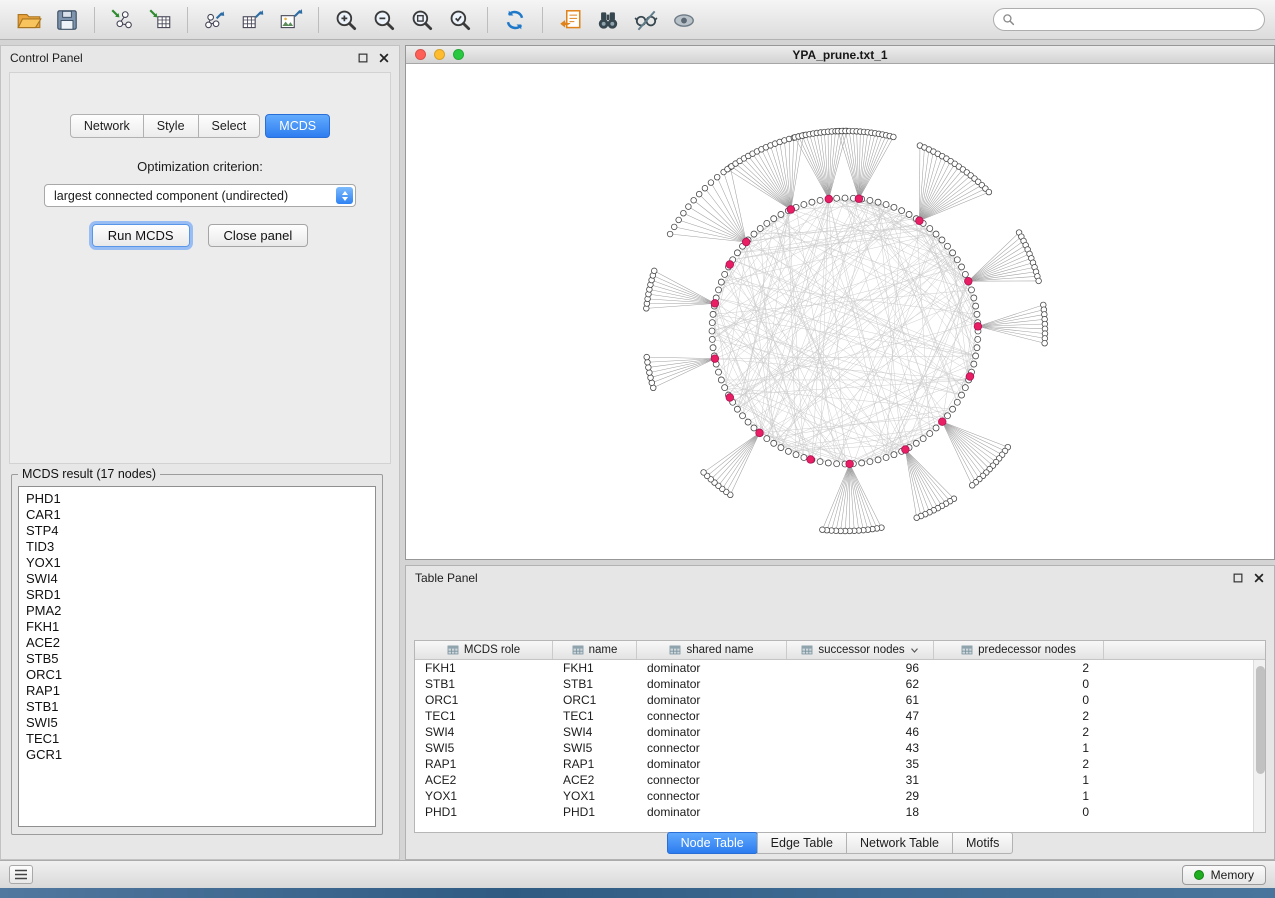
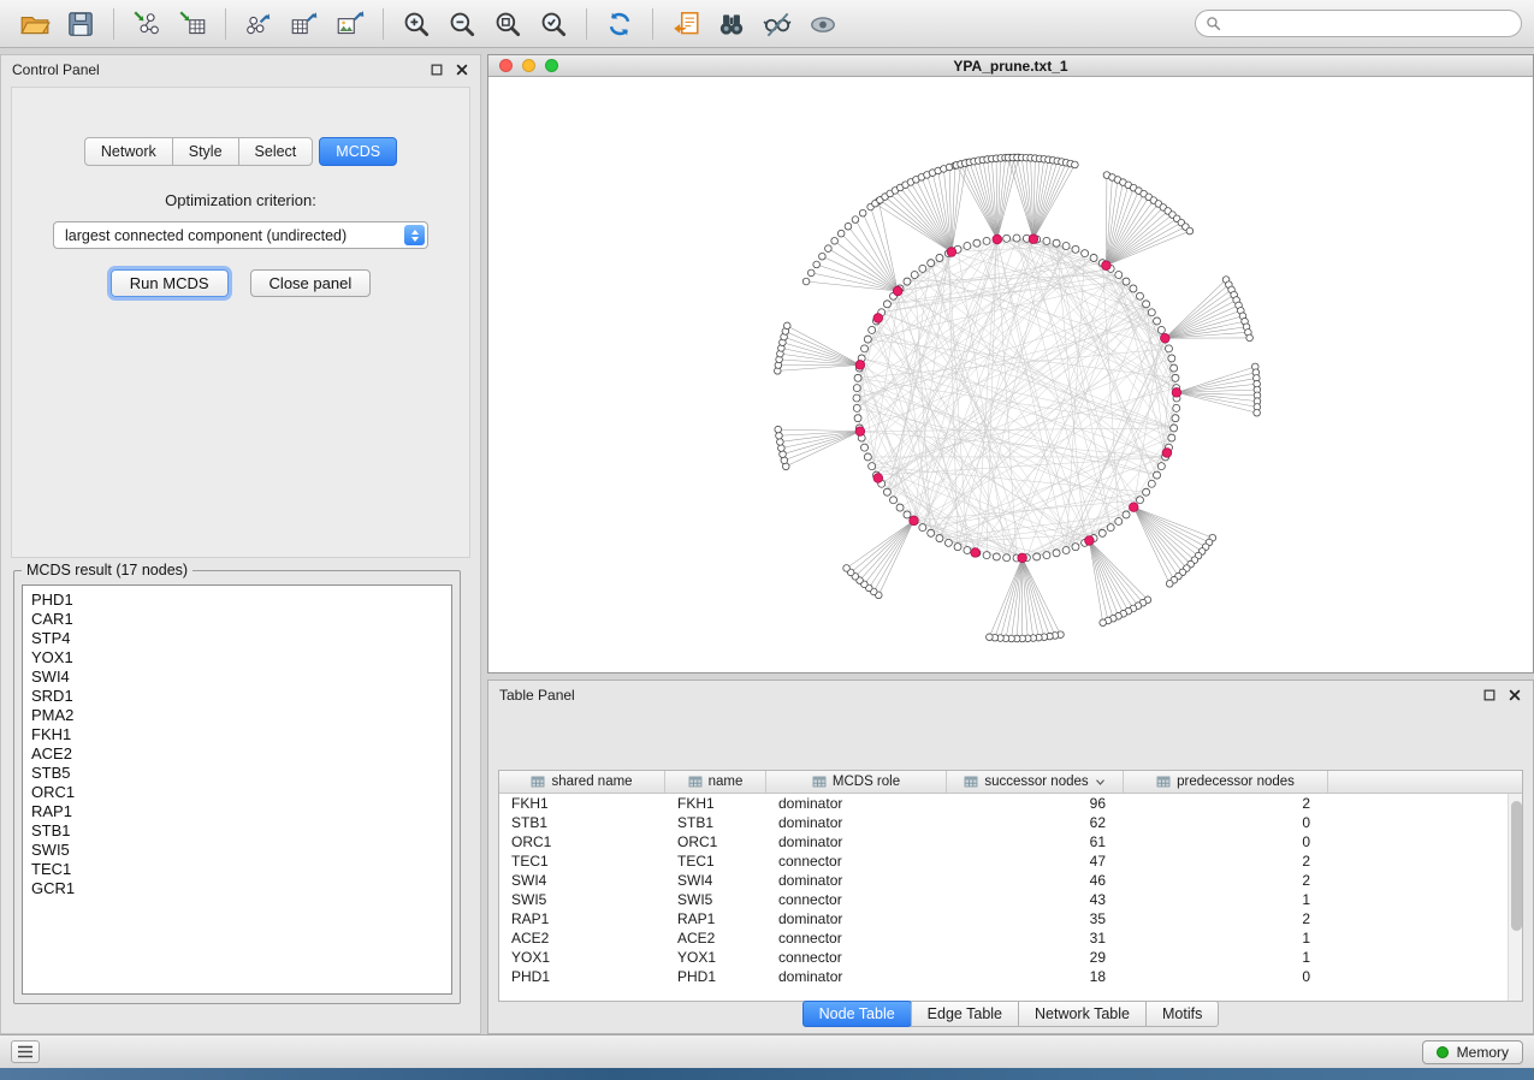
  Control Panel
  Network
  Style
  Select
  MCDS
  Optimization criterion:
  largest connected component (undirected)
  Run MCDS
  Close panel
  MCDS result (17 nodes)
  PHD1
  CAR1
  STP4
- TID3
  YOX1
  SWI4
  SRD1
  PMA2
  FKH1
  ACE2
  STB5
  ORC1
  RAP1
  STB1
  SWI5
  TEC1
  GCR1
  YPA_prune.txt_1
  Table Panel
- MCDS role
+ shared name
  name
- shared name
+ MCDS role
  successor nodes
  predecessor nodes
  FKH1
  FKH1
  dominator
  96
  2
  STB1
  STB1
  dominator
  62
  0
  ORC1
  ORC1
  dominator
  61
  0
  TEC1
  TEC1
  connector
  47
  2
  SWI4
  SWI4
  dominator
  46
  2
  SWI5
  SWI5
  connector
  43
  1
  RAP1
  RAP1
  dominator
  35
  2
  ACE2
  ACE2
  connector
  31
  1
  YOX1
  YOX1
  connector
  29
  1
  PHD1
  PHD1
  dominator
  18
  0
  Node Table
  Edge Table
  Network Table
  Motifs
  Memory
